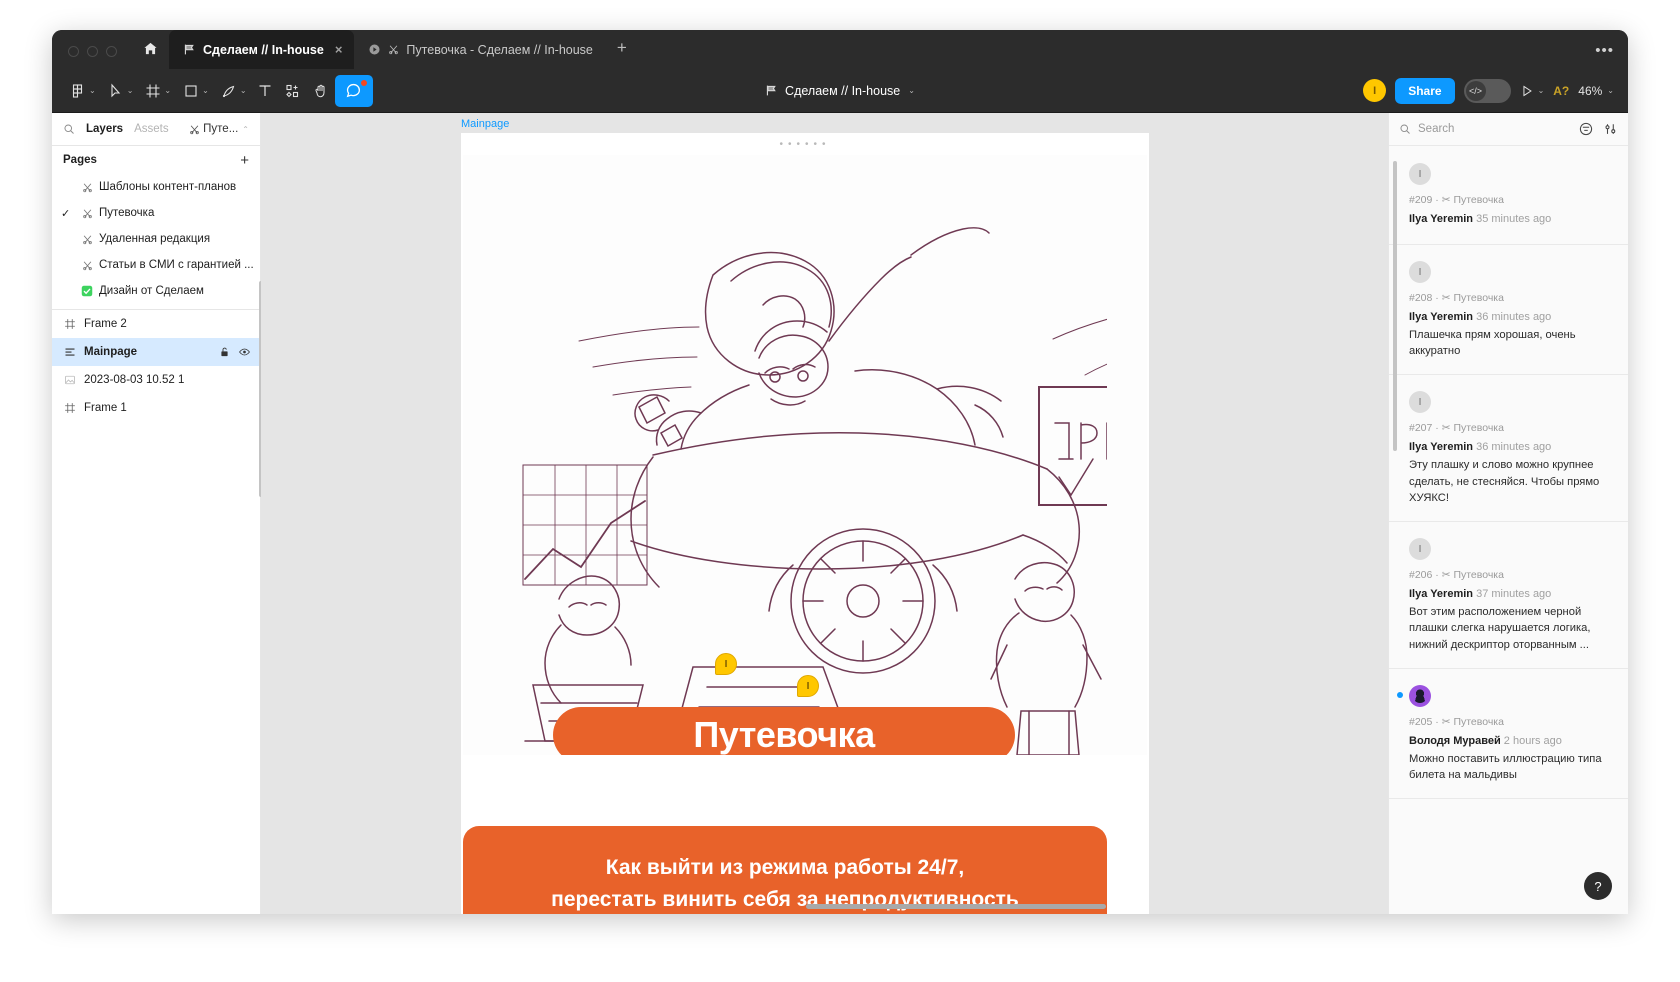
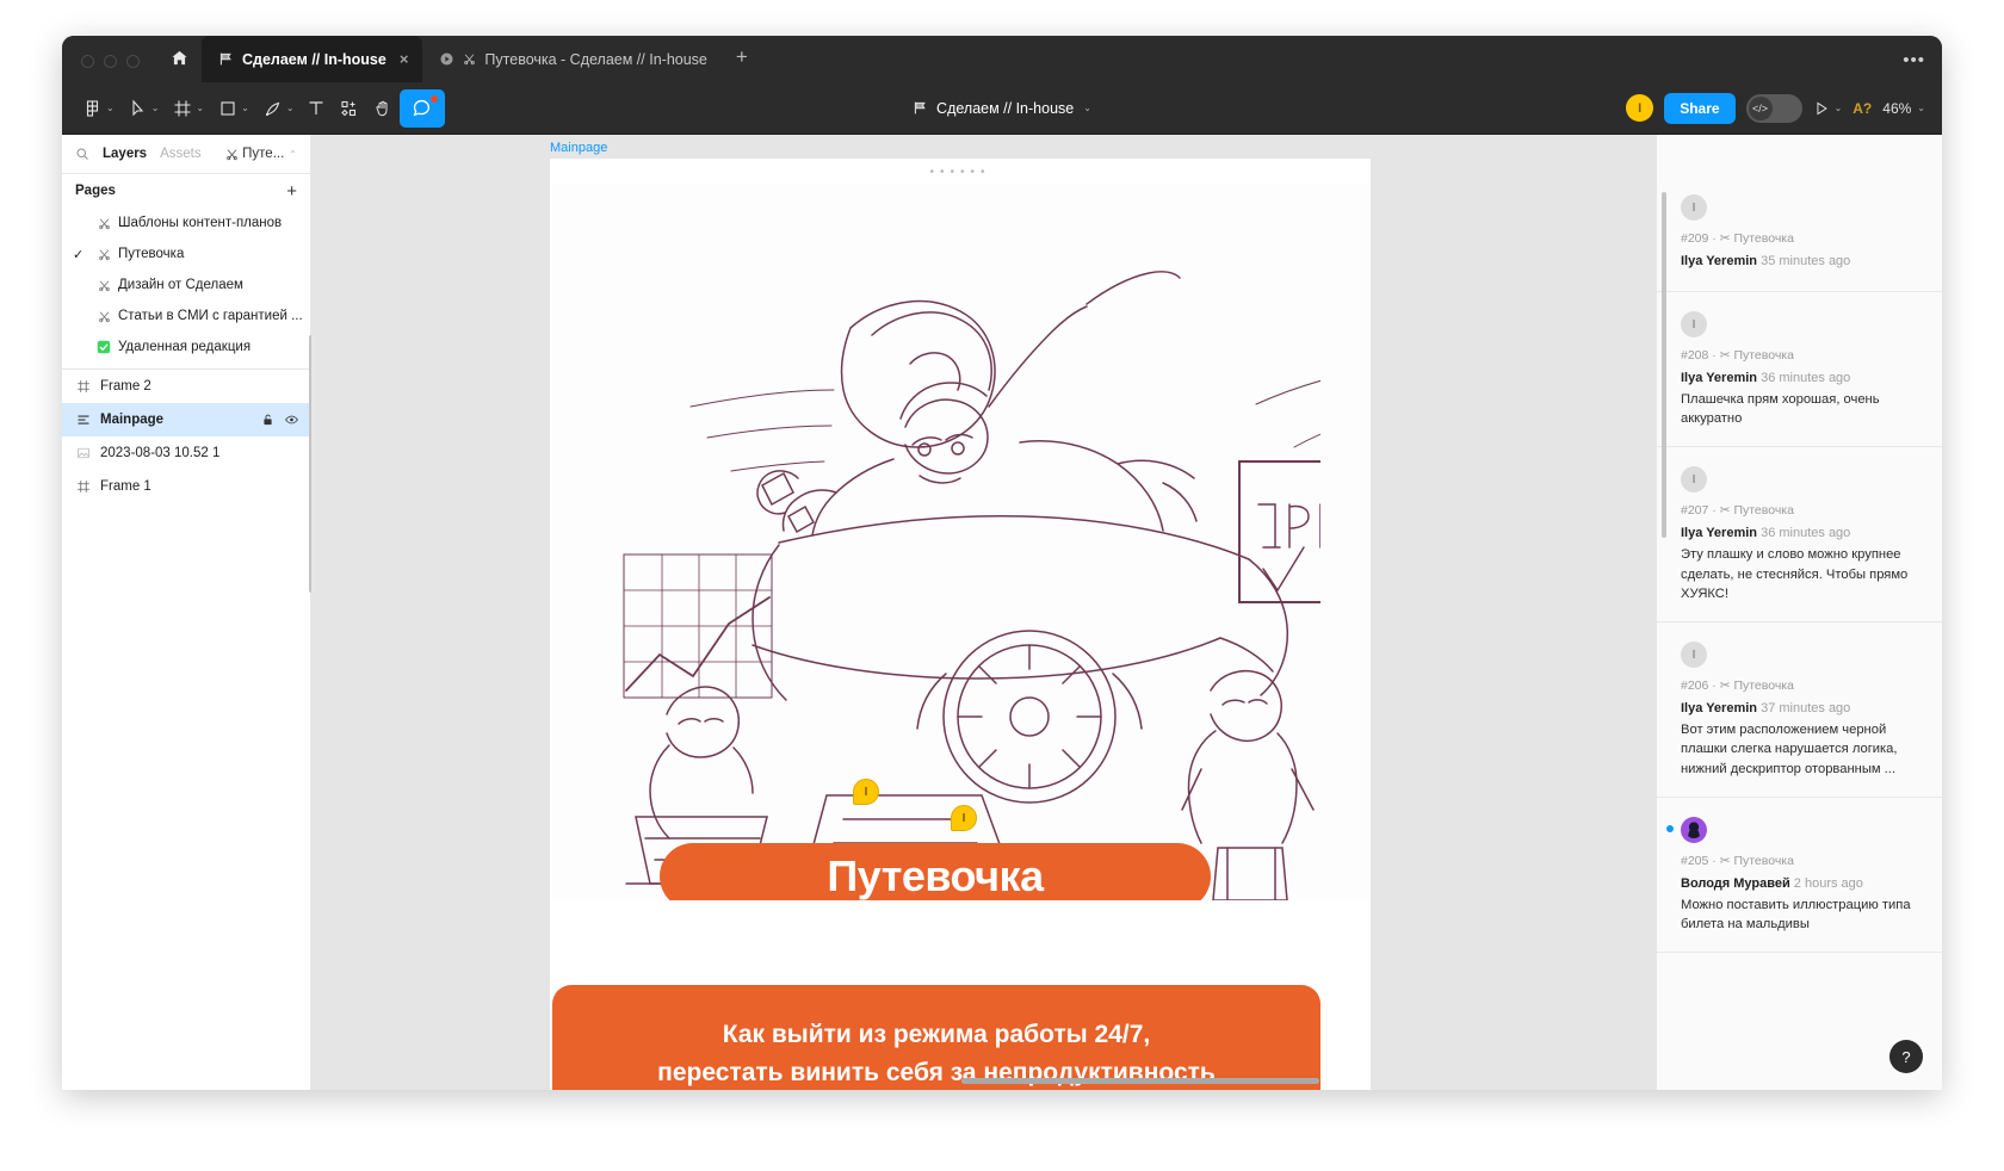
  Сделаем // In-house
  ×
  Путевочка - Сделаем // In-house
  +
  •••
  ⌄
  ⌄
  ⌄
  ⌄
  ⌄
  Сделаем // In-house
  ⌄
  I
  Share
  </>
  ⌄
  A?
  46%
  ⌄
  Layers
  Assets
  Путе...
  ⌃
  Pages
  +
  Шаблоны контент-планов
  ✓
  Путевочка
- Удаленная редакция
+ Дизайн от Сделаем
  Статьи в СМИ с гарантией ...
- Дизайн от Сделаем
+ Удаленная редакция
  Frame 2
  Mainpage
  2023-08-03 10.52 1
  Frame 1
  Mainpage
  ••••••
  Путевочка
  I
  I
  Как выйти из режима работы 24/7,
  перестать винить себя за непродуктивность
- Search
  I
  #209 · ✂ Путевочка
  Ilya Yeremin 35 minutes ago
  I
  #208 · ✂ Путевочка
  Ilya Yeremin 36 minutes ago
  Плашечка прям хорошая, очень аккуратно
  I
  #207 · ✂ Путевочка
  Ilya Yeremin 36 minutes ago
  Эту плашку и слово можно крупнее сделать, не стесняйся. Чтобы прямо ХУЯКС!
  I
  #206 · ✂ Путевочка
  Ilya Yeremin 37 minutes ago
  Вот этим расположением черной плашки слегка нарушается логика, нижний дескриптор оторванным ...
  #205 · ✂ Путевочка
  Володя Муравей 2 hours ago
  Можно поставить иллюстрацию типа билета на мальдивы
  ?
